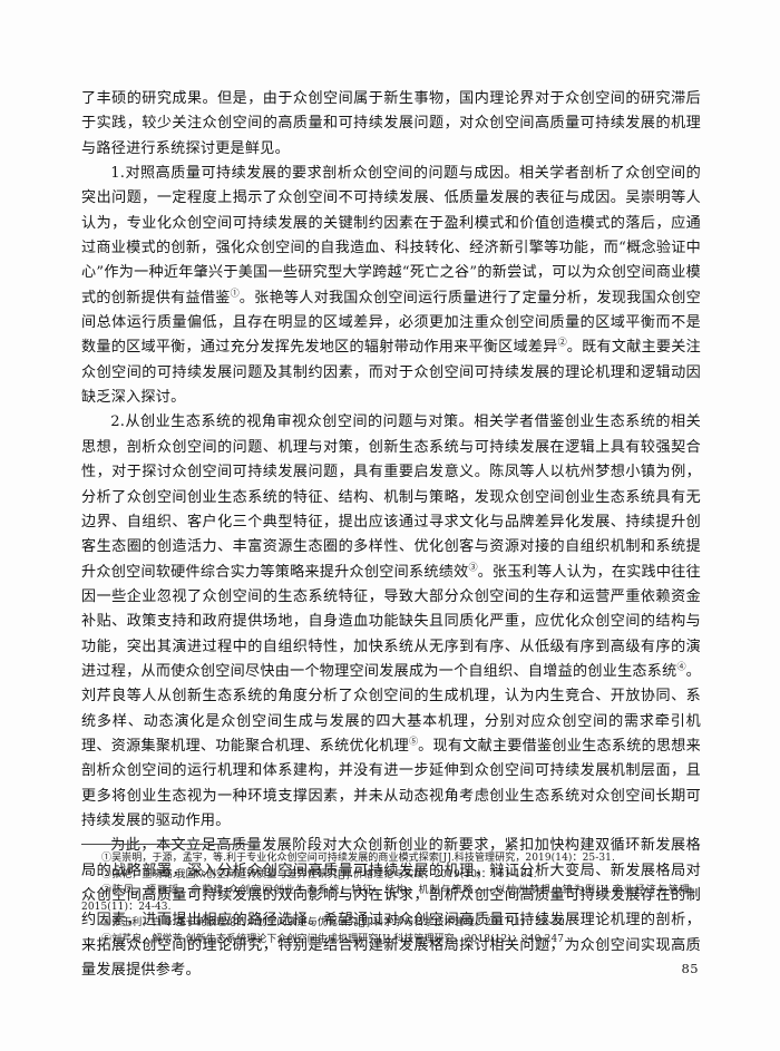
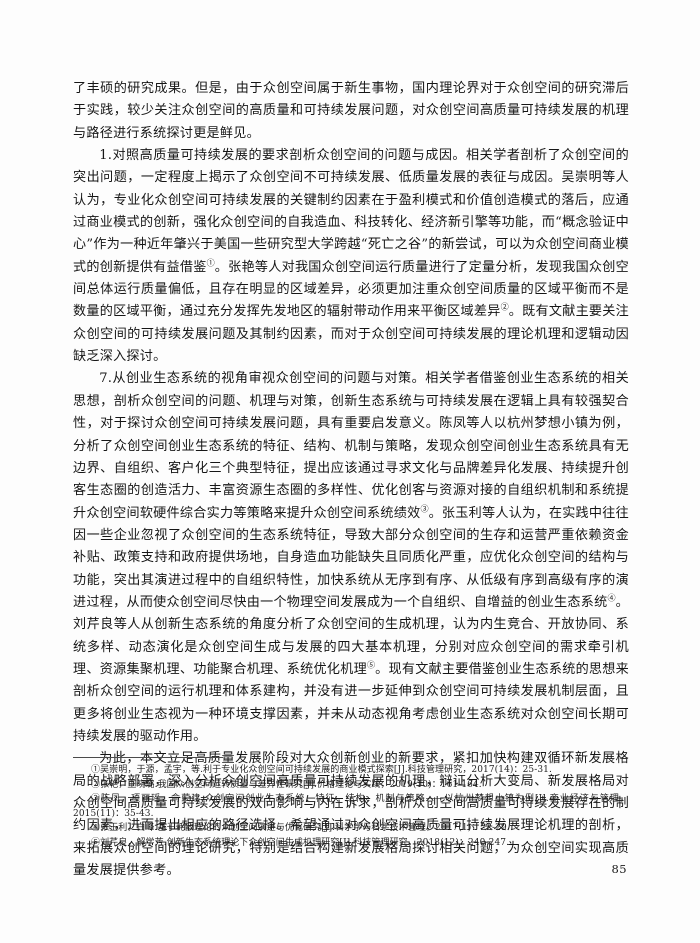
  了丰硕的研究成果。但是，由于众创空间属于新生事物，国内理论界对于众创空间的研究滞后于实践，较少关注众创空间的高质量和可持续发展问题，对众创空间高质量可持续发展的机理与路径进行系统探讨更是鲜见。
  1.对照高质量可持续发展的要求剖析众创空间的问题与成因。相关学者剖析了众创空间的突出问题，一定程度上揭示了众创空间不可持续发展、低质量发展的表征与成因。吴崇明等人认为，专业化众创空间可持续发展的关键制约因素在于盈利模式和价值创造模式的落后，应通过商业模式的创新，强化众创空间的自我造血、科技转化、经济新引擎等功能，而“概念验证中心”作为一种近年肇兴于美国一些研究型大学跨越“死亡之谷”的新尝试，可以为众创空间商业模式的创新提供有益借鉴①。张艳等人对我国众创空间运行质量进行了定量分析，发现我国众创空间总体运行质量偏低，且存在明显的区域差异，必须更加注重众创空间质量的区域平衡而不是数量的区域平衡，通过充分发挥先发地区的辐射带动作用来平衡区域差异②。既有文献主要关注众创空间的可持续发展问题及其制约因素，而对于众创空间可持续发展的理论机理和逻辑动因缺乏深入探讨。
- 2.从创业生态系统的视角审视众创空间的问题与对策。相关学者借鉴创业生态系统的相关思想，剖析众创空间的问题、机理与对策，创新生态系统与可持续发展在逻辑上具有较强契合性，对于探讨众创空间可持续发展问题，具有重要启发意义。陈凤等人以杭州梦想小镇为例，分析了众创空间创业生态系统的特征、结构、机制与策略，发现众创空间创业生态系统具有无边界、自组织、客户化三个典型特征，提出应该通过寻求文化与品牌差异化发展、持续提升创客生态圈的创造活力、丰富资源生态圈的多样性、优化创客与资源对接的自组织机制和系统提升众创空间软硬件综合实力等策略来提升众创空间系统绩效③。张玉利等人认为，在实践中往往因一些企业忽视了众创空间的生态系统特征，导致大部分众创空间的生存和运营严重依赖资金补贴、政策支持和政府提供场地，自身造血功能缺失且同质化严重，应优化众创空间的结构与功能，突出其演进过程中的自组织特性，加快系统从无序到有序、从低级有序到高级有序的演进过程，从而使众创空间尽快由一个物理空间发展成为一个自组织、自增益的创业生态系统④。刘芹良等人从创新生态系统的角度分析了众创空间的生成机理，认为内生竞合、开放协同、系统多样、动态演化是众创空间生成与发展的四大基本机理，分别对应众创空间的需求牵引机理、资源集聚机理、功能聚合机理、系统优化机理⑤。现有文献主要借鉴创业生态系统的思想来剖析众创空间的运行机理和体系建构，并没有进一步延伸到众创空间可持续发展机制层面，且更多将创业生态视为一种环境支撑因素，并未从动态视角考虑创业生态系统对众创空间长期可持续发展的驱动作用。
+ 7.从创业生态系统的视角审视众创空间的问题与对策。相关学者借鉴创业生态系统的相关思想，剖析众创空间的问题、机理与对策，创新生态系统与可持续发展在逻辑上具有较强契合性，对于探讨众创空间可持续发展问题，具有重要启发意义。陈凤等人以杭州梦想小镇为例，分析了众创空间创业生态系统的特征、结构、机制与策略，发现众创空间创业生态系统具有无边界、自组织、客户化三个典型特征，提出应该通过寻求文化与品牌差异化发展、持续提升创客生态圈的创造活力、丰富资源生态圈的多样性、优化创客与资源对接的自组织机制和系统提升众创空间软硬件综合实力等策略来提升众创空间系统绩效③。张玉利等人认为，在实践中往往因一些企业忽视了众创空间的生态系统特征，导致大部分众创空间的生存和运营严重依赖资金补贴、政策支持和政府提供场地，自身造血功能缺失且同质化严重，应优化众创空间的结构与功能，突出其演进过程中的自组织特性，加快系统从无序到有序、从低级有序到高级有序的演进过程，从而使众创空间尽快由一个物理空间发展成为一个自组织、自增益的创业生态系统④。刘芹良等人从创新生态系统的角度分析了众创空间的生成机理，认为内生竞合、开放协同、系统多样、动态演化是众创空间生成与发展的四大基本机理，分别对应众创空间的需求牵引机理、资源集聚机理、功能聚合机理、系统优化机理⑤。现有文献主要借鉴创业生态系统的思想来剖析众创空间的运行机理和体系建构，并没有进一步延伸到众创空间可持续发展机制层面，且更多将创业生态视为一种环境支撑因素，并未从动态视角考虑创业生态系统对众创空间长期可持续发展的驱动作用。
  为此，本文立足高质量发展阶段对大众创新创业的新要求，紧扣加快构建双循环新发展格局的战略部署，深入分析众创空间高质量可持续发展的机理，辩证分析大变局、新发展格局对众创空间高质量可持续发展的双向影响与内在诉求，剖析众创空间高质量可持续发展存在的制约因素，进而提出相应的路径选择。希望通过对众创空间高质量可持续发展理论机理的剖析，来拓展众创空间的理论研究，特别是结合构建新发展格局探讨相关问题，为众创空间实现高质量发展提供参考。
- ①吴崇明，于源，孟宇，等.利于专业化众创空间可持续发展的商业模式探索[J].科技管理研究，2019(14)：25-31.
+ ①吴崇明，于源，孟宇，等.利于专业化众创空间可持续发展的商业模式探索[J].科技管理研究，2017(14)：25-31.
  ②张艳，王晓璐.我国众创空间运转质量与差异性研究[J].价格理论与实践，2019(10)：161-164.
- ③陈凤，项丽瑶，俞荣建.众创空间创业生态系统：特征、结构、机制与策略——以杭州梦想小镇为例[J].商业经济与管理，2015(11)：24-43.
+ ③陈凤，项丽瑶，俞荣建.众创空间创业生态系统：特征、结构、机制与策略——以杭州梦想小镇为例[J].商业经济与管理，2015(11)：35-43.
  ④张玉利，白峰.基于耗散理论的众创空间演进与优化研究[J].科学学与科学技术管理，2017(1)：22-29.
  ⑤刘芹良，解学芳.创新生态系统理论下众创空间生成机理研究[J].科技管理研究，2018(12)：240-247.
  85
